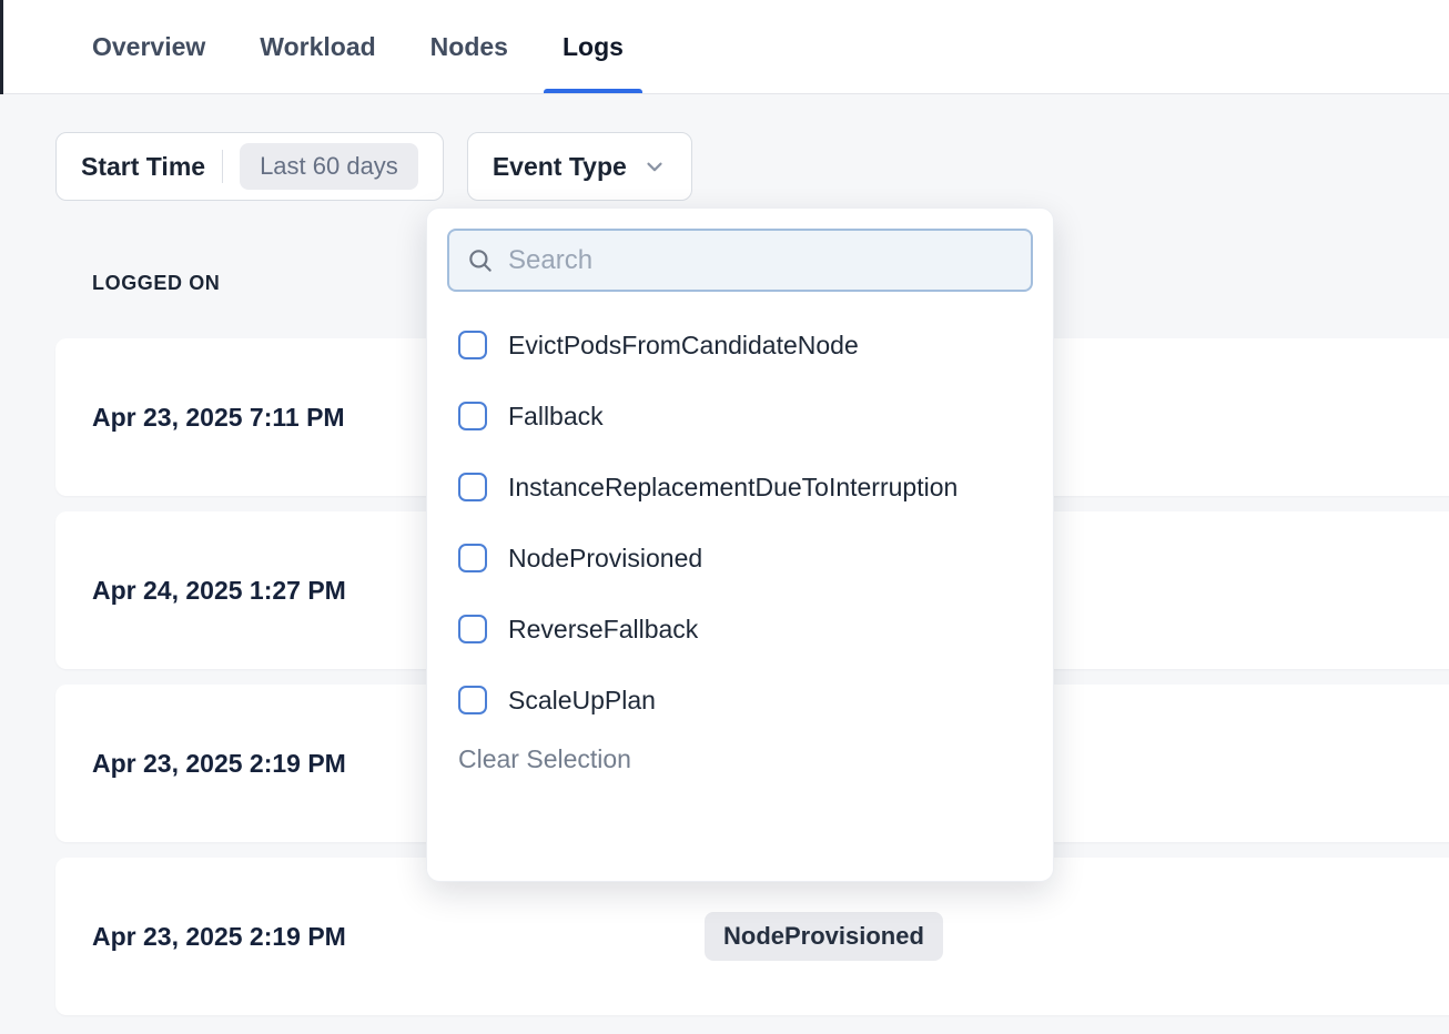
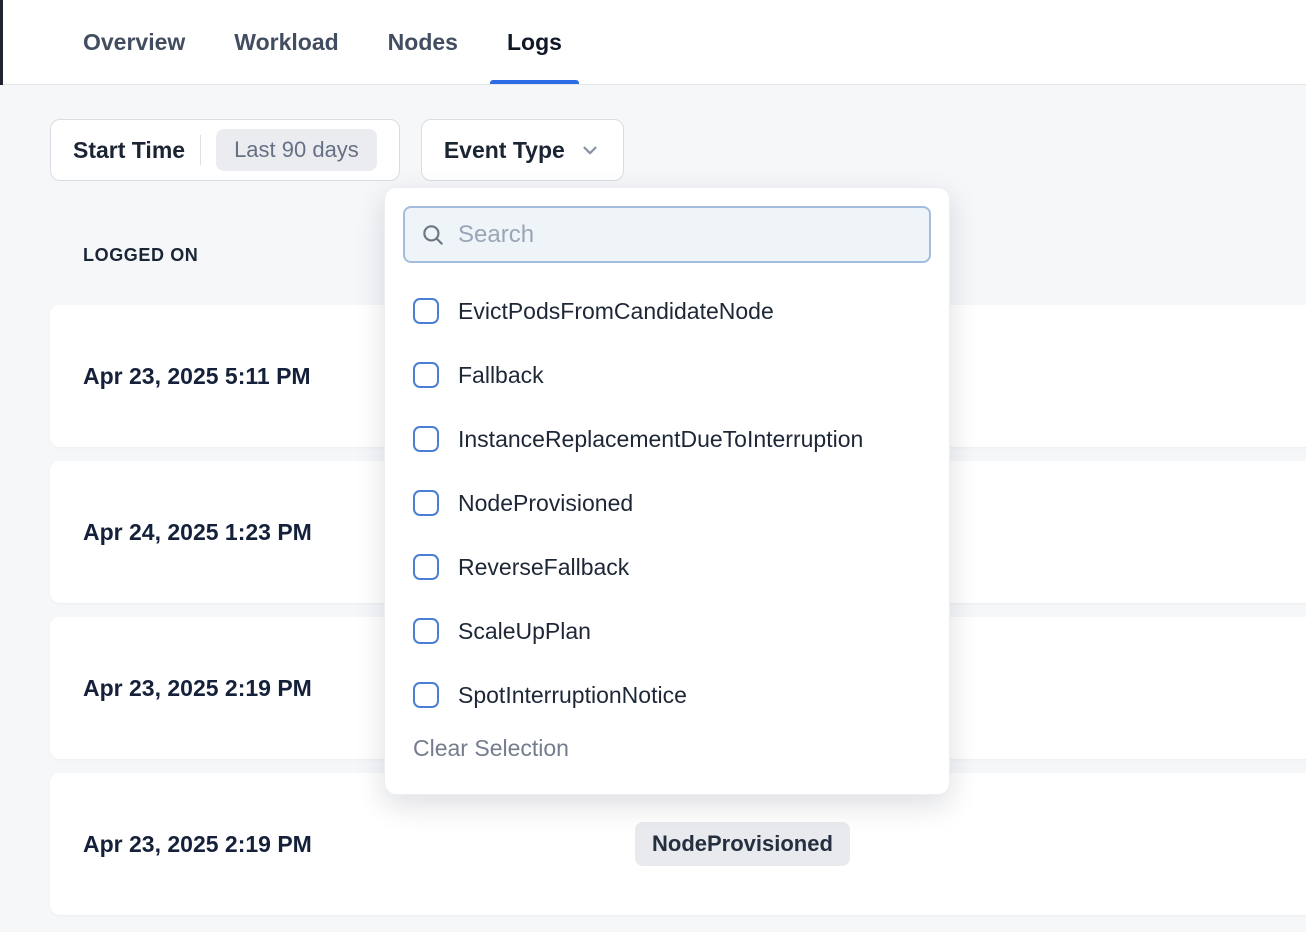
  Overview
  Workload
  Nodes
  Logs
  Start Time
- Last 60 days
+ Last 90 days
  Event Type
  Search
  EvictPodsFromCandidateNode
  Fallback
  InstanceReplacementDueToInterruption
  NodeProvisioned
  ReverseFallback
  ScaleUpPlan
+ SpotInterruptionNotice
  Clear Selection
  LOGGED ON
- Apr 23, 2025 7:11 PM
+ Apr 23, 2025 5:11 PM
- Apr 24, 2025 1:27 PM
+ Apr 24, 2025 1:23 PM
  Apr 23, 2025 2:19 PM
  Apr 23, 2025 2:19 PM
  NodeProvisioned
